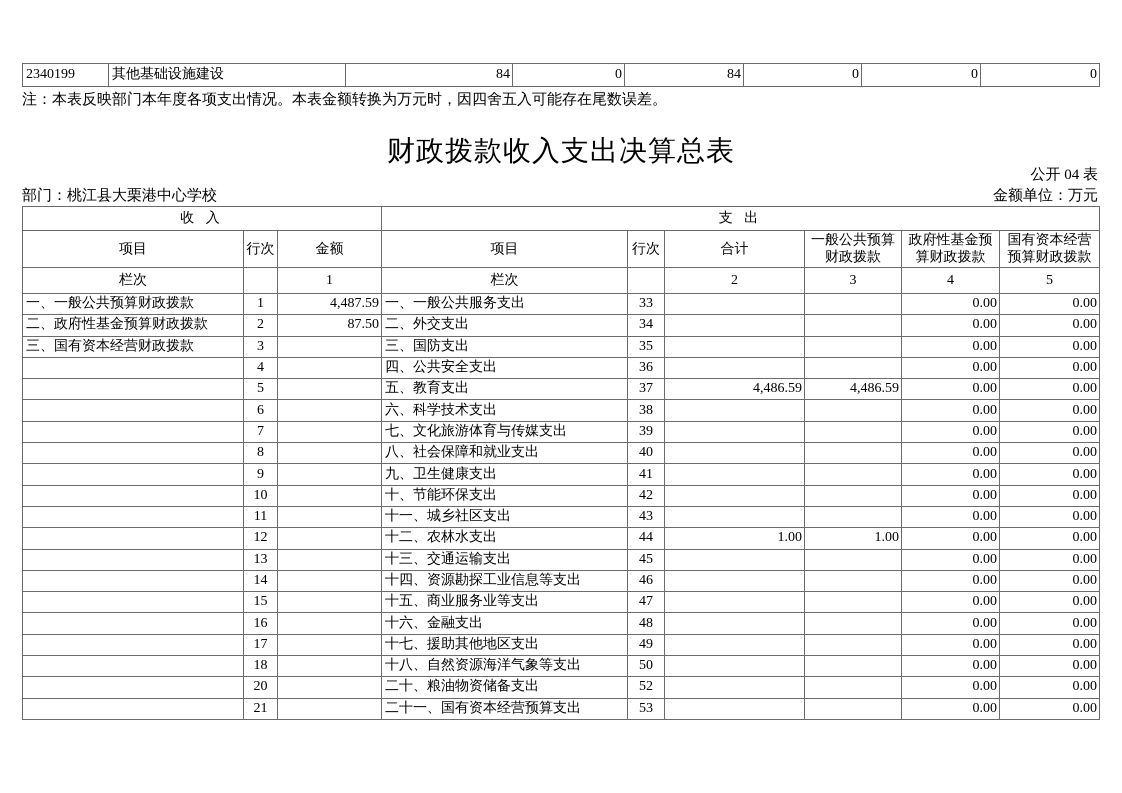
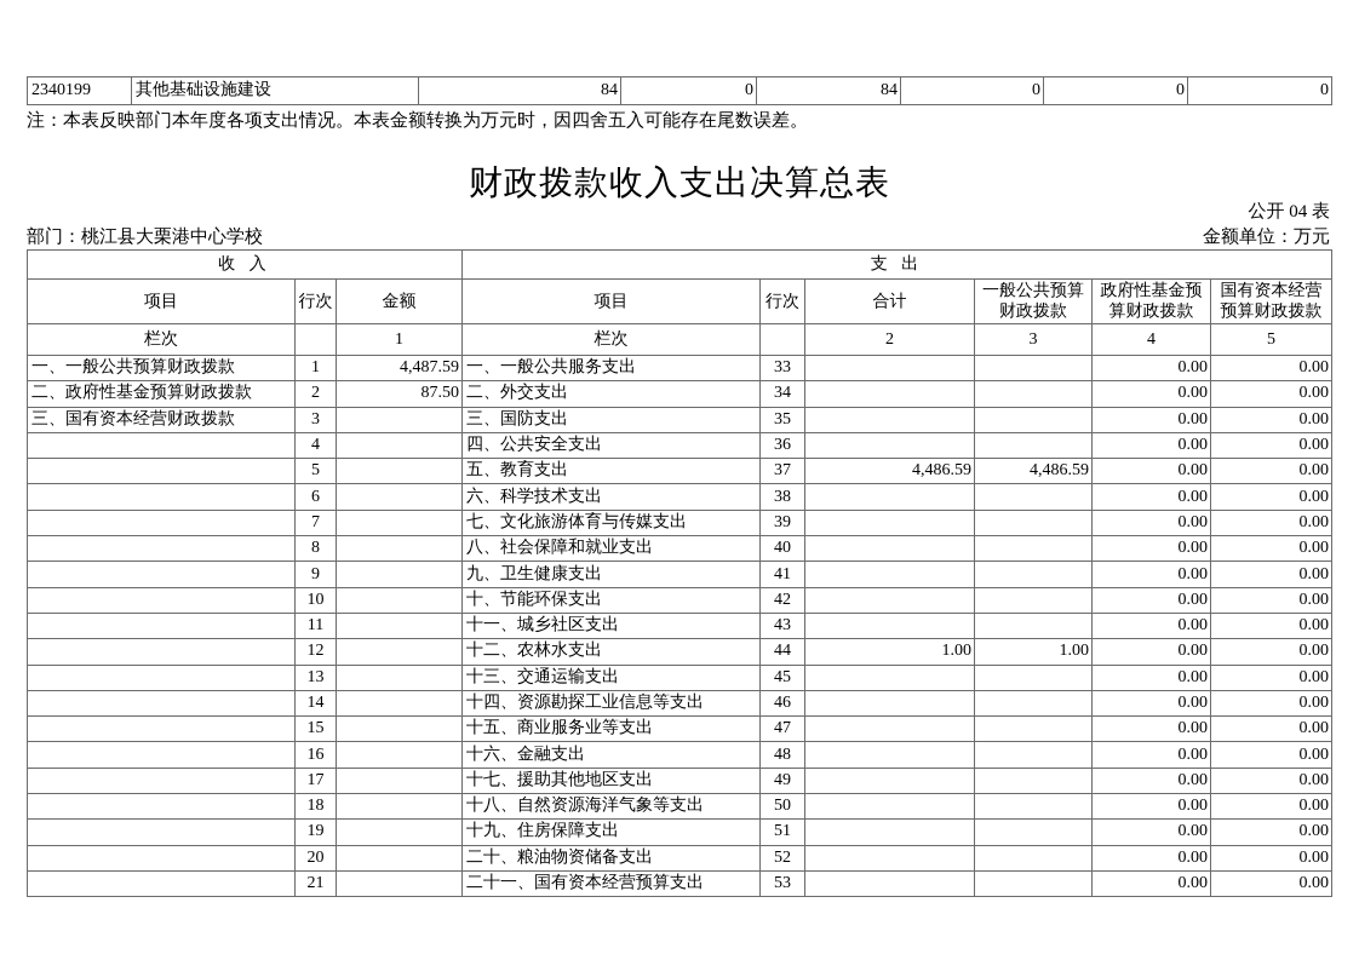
  2340199	其他基础设施建设	84	0	84	0	0	0
  注：本表反映部门本年度各项支出情况。本表金额转换为万元时，因四舍五入可能存在尾数误差。
  财政拨款收入支出决算总表
  公开 04 表
  部门：桃江县大栗港中心学校
  金额单位：万元
  收 入	支 出
  项目	行次	金额	项目	行次	合计	一般公共预算财政拨款	政府性基金预算财政拨款	国有资本经营预算财政拨款
  栏次		1	栏次		2	3	4	5
  一、一般公共预算财政拨款	1	4,487.59	一、一般公共服务支出	33			0.00	0.00
  二、政府性基金预算财政拨款	2	87.50	二、外交支出	34			0.00	0.00
  三、国有资本经营财政拨款	3		三、国防支出	35			0.00	0.00
  	4		四、公共安全支出	36			0.00	0.00
  	5		五、教育支出	37	4,486.59	4,486.59	0.00	0.00
  	6		六、科学技术支出	38			0.00	0.00
  	7		七、文化旅游体育与传媒支出	39			0.00	0.00
  	8		八、社会保障和就业支出	40			0.00	0.00
  	9		九、卫生健康支出	41			0.00	0.00
  	10		十、节能环保支出	42			0.00	0.00
  	11		十一、城乡社区支出	43			0.00	0.00
  	12		十二、农林水支出	44	1.00	1.00	0.00	0.00
  	13		十三、交通运输支出	45			0.00	0.00
  	14		十四、资源勘探工业信息等支出	46			0.00	0.00
  	15		十五、商业服务业等支出	47			0.00	0.00
  	16		十六、金融支出	48			0.00	0.00
  	17		十七、援助其他地区支出	49			0.00	0.00
  	18		十八、自然资源海洋气象等支出	50			0.00	0.00
+ 	19		十九、住房保障支出	51			0.00	0.00
  	20		二十、粮油物资储备支出	52			0.00	0.00
  	21		二十一、国有资本经营预算支出	53			0.00	0.00
